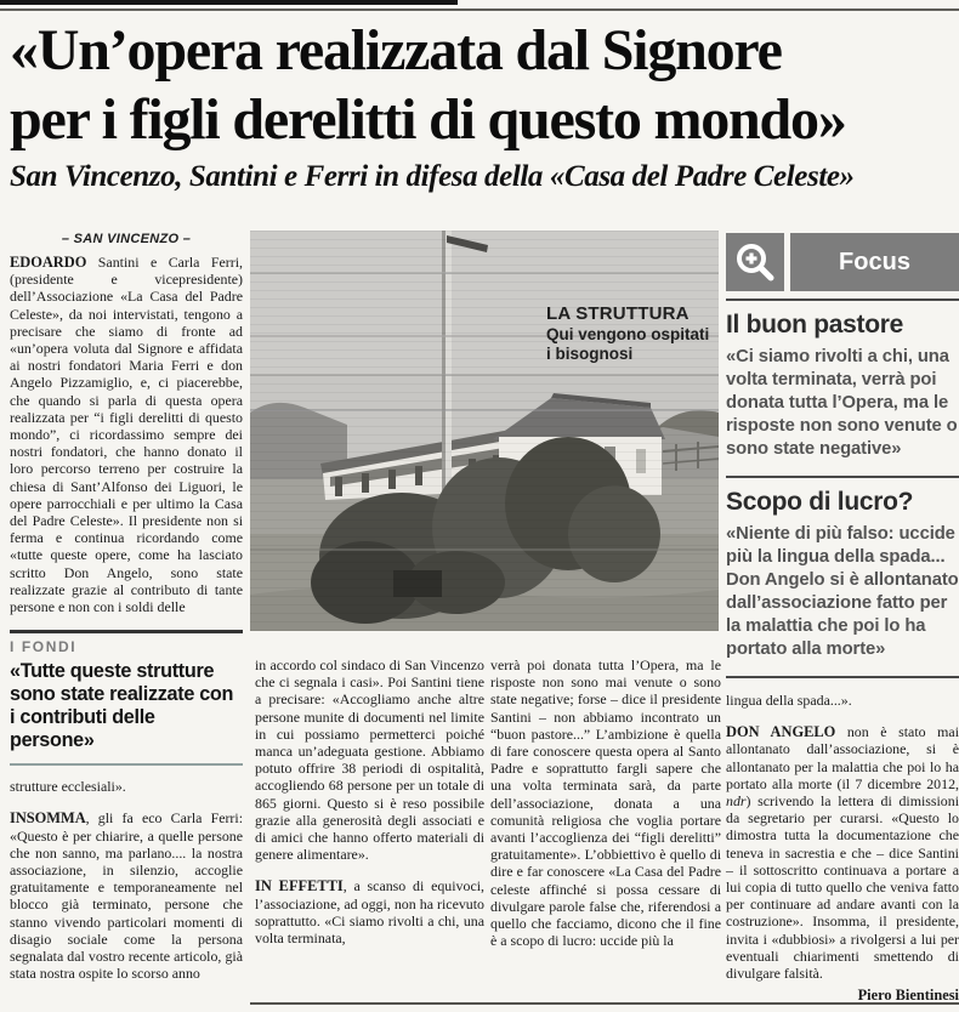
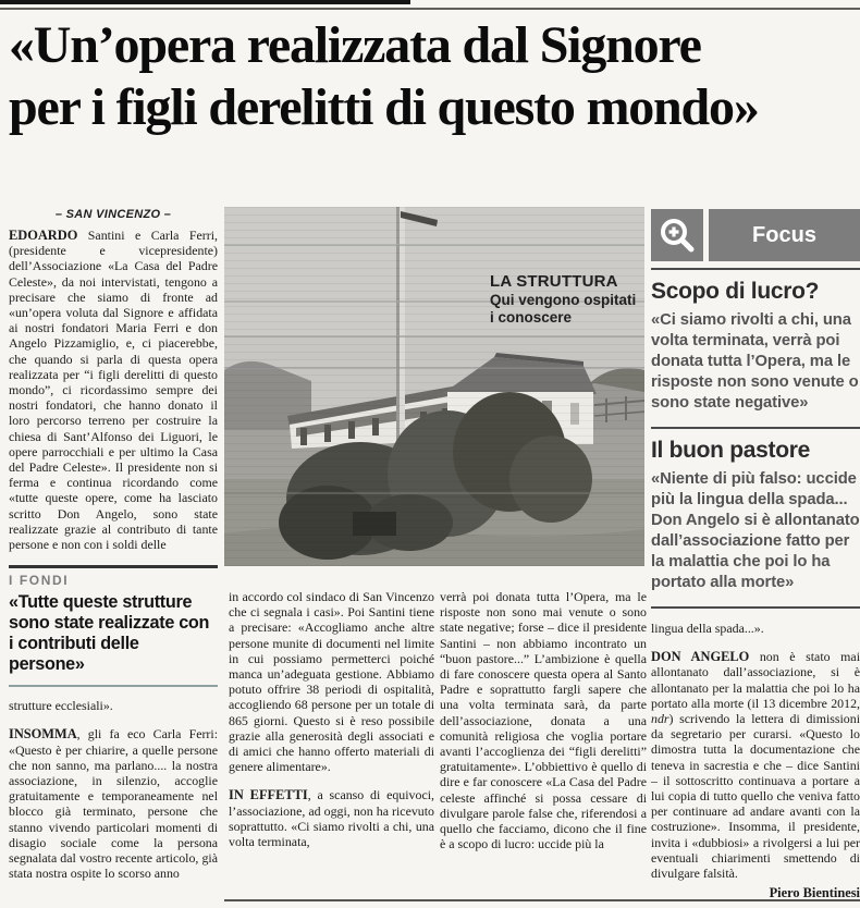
  «Un’opera realizzata dal Signore
  per i figli derelitti di questo mondo»
- San Vincenzo, Santini e Ferri in difesa della «Casa del Padre Celeste»
  – SAN VINCENZO –
  EDOARDO Santini e Carla Ferri, (presidente e vicepresidente) dell’Associazione «La Casa del Padre Celeste», da noi intervistati, tengono a precisare che siamo di fronte ad «un’opera voluta dal Signore e affidata ai nostri fondatori Maria Ferri e don Angelo Pizzamiglio, e, ci piacerebbe, che quando si parla di questa opera realizzata per “i figli derelitti di questo mondo”, ci ricordassimo sempre dei nostri fondatori, che hanno donato il loro percorso terreno per costruire la chiesa di Sant’Alfonso dei Liguori, le opere parrocchiali e per ultimo la Casa del Padre Celeste». Il presidente non si ferma e continua ricordando come «tutte queste opere, come ha lasciato scritto Don Angelo, sono state realizzate grazie al contributo di tante persone e non con i soldi delle
  I FONDI
  «Tutte queste strutture sono state realizzate con i contributi delle persone»
  strutture ecclesiali».
  INSOMMA, gli fa eco Carla Ferri: «Questo è per chiarire, a quelle persone che non sanno, ma parlano.... la nostra associazione, in silenzio, accoglie gratuitamente e temporaneamente nel blocco già terminato, persone che stanno vivendo particolari momenti di disagio sociale come la persona segnalata dal vostro recente articolo, già stata nostra ospite lo scorso anno
  LA STRUTTURA
- Qui vengono ospitati i bisognosi
+ Qui vengono ospitati i conoscere
  in accordo col sindaco di San Vincenzo che ci segnala i casi». Poi Santini tiene a precisare: «Accogliamo anche altre persone munite di documenti nel limite in cui possiamo permetterci poiché manca un’adeguata gestione. Abbiamo potuto offrire 38 periodi di ospitalità, accogliendo 68 persone per un totale di 865 giorni. Questo si è reso possibile grazie alla generosità degli associati e di amici che hanno offerto materiali di genere alimentare».
  IN EFFETTI, a scanso di equivoci, l’associazione, ad oggi, non ha ricevuto soprattutto. «Ci siamo rivolti a chi, una volta terminata,
  verrà poi donata tutta l’Opera, ma le risposte non sono mai venute o sono state negative; forse – dice il presidente Santini – non abbiamo incontrato un “buon pastore...” L’ambizione è quella di fare conoscere questa opera al Santo Padre e soprattutto fargli sapere che una volta terminata sarà, da parte dell’associazione, donata a una comunità religiosa che voglia portare avanti l’accoglienza dei “figli derelitti” gratuitamente». L’obbiettivo è quello di dire e far conoscere «La Casa del Padre celeste affinché si possa cessare di divulgare parole false che, riferendosi a quello che facciamo, dicono che il fine è a scopo di lucro: uccide più la
  Focus
- Il buon pastore
+ Scopo di lucro?
  «Ci siamo rivolti a chi, una volta terminata, verrà poi donata tutta l’Opera, ma le risposte non sono venute o sono state negative»
- Scopo di lucro?
+ Il buon pastore
  «Niente di più falso: uccide più la lingua della spada... Don Angelo si è allontanato dall’associazione fatto per la malattia che poi lo ha portato alla morte»
  lingua della spada...».
- DON ANGELO non è stato mai allontanato dall’associazione, si è allontanato per la malattia che poi lo ha portato alla morte (il 7 dicembre 2012, ndr) scrivendo la lettera di dimissioni da segretario per curarsi. «Questo lo dimostra tutta la documentazione che teneva in sacrestia e che – dice Santini – il sottoscritto continuava a portare a lui copia di tutto quello che veniva fatto per continuare ad andare avanti con la costruzione». Insomma, il presidente, invita i «dubbiosi» a rivolgersi a lui per eventuali chiarimenti smettendo di divulgare falsità.
+ DON ANGELO non è stato mai allontanato dall’associazione, si è allontanato per la malattia che poi lo ha portato alla morte (il 13 dicembre 2012, ndr) scrivendo la lettera di dimissioni da segretario per curarsi. «Questo lo dimostra tutta la documentazione che teneva in sacrestia e che – dice Santini – il sottoscritto continuava a portare a lui copia di tutto quello che veniva fatto per continuare ad andare avanti con la costruzione». Insomma, il presidente, invita i «dubbiosi» a rivolgersi a lui per eventuali chiarimenti smettendo di divulgare falsità.
  Piero Bientinesi
